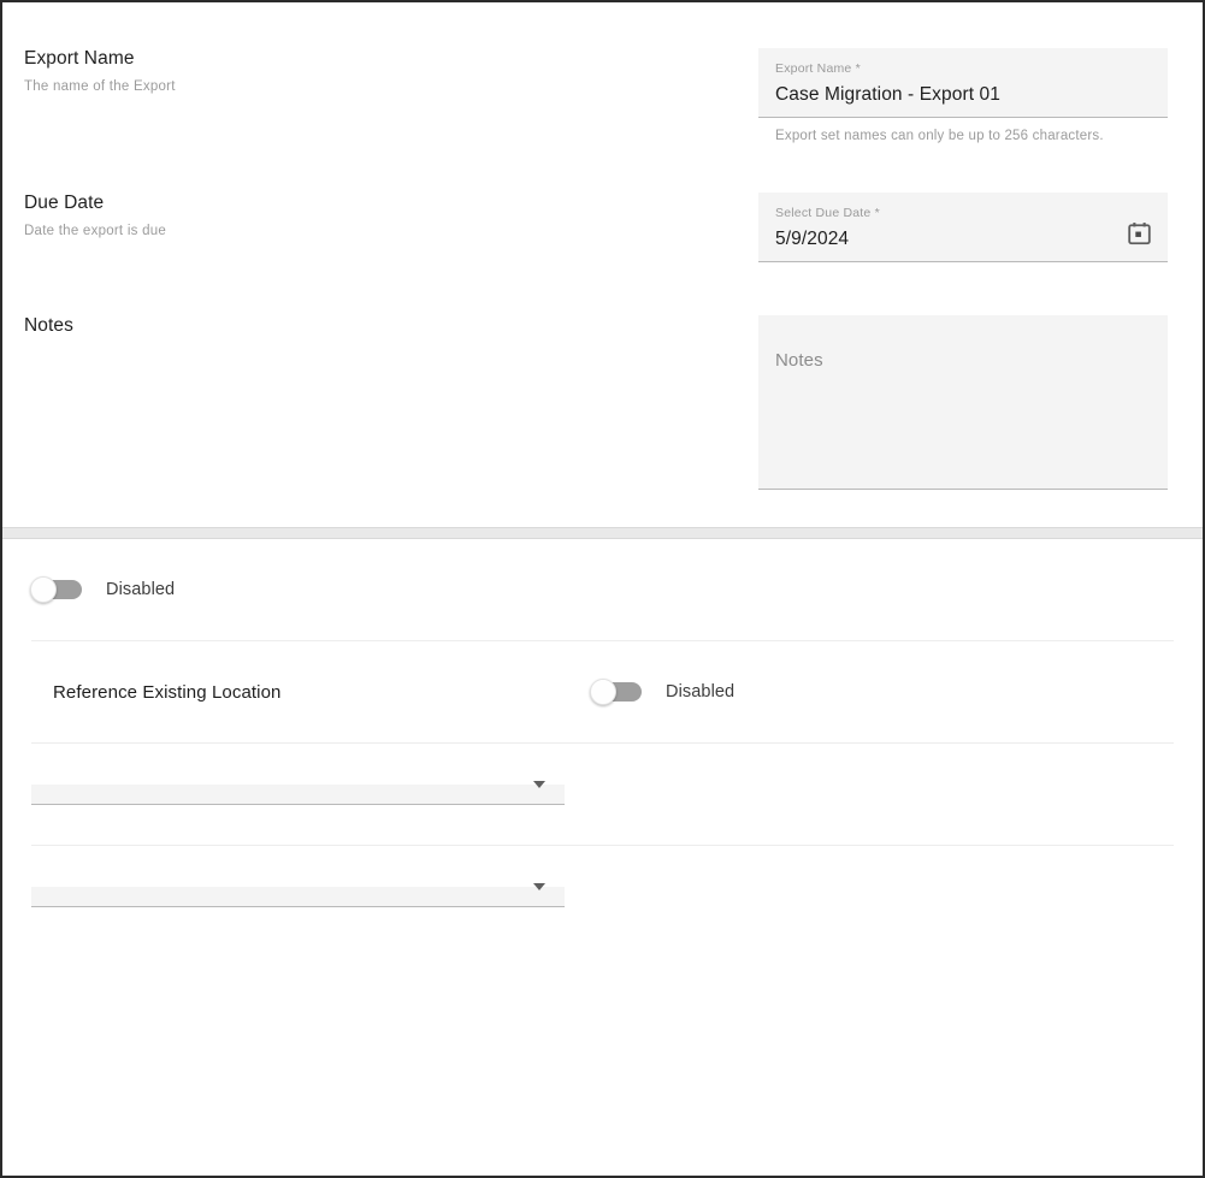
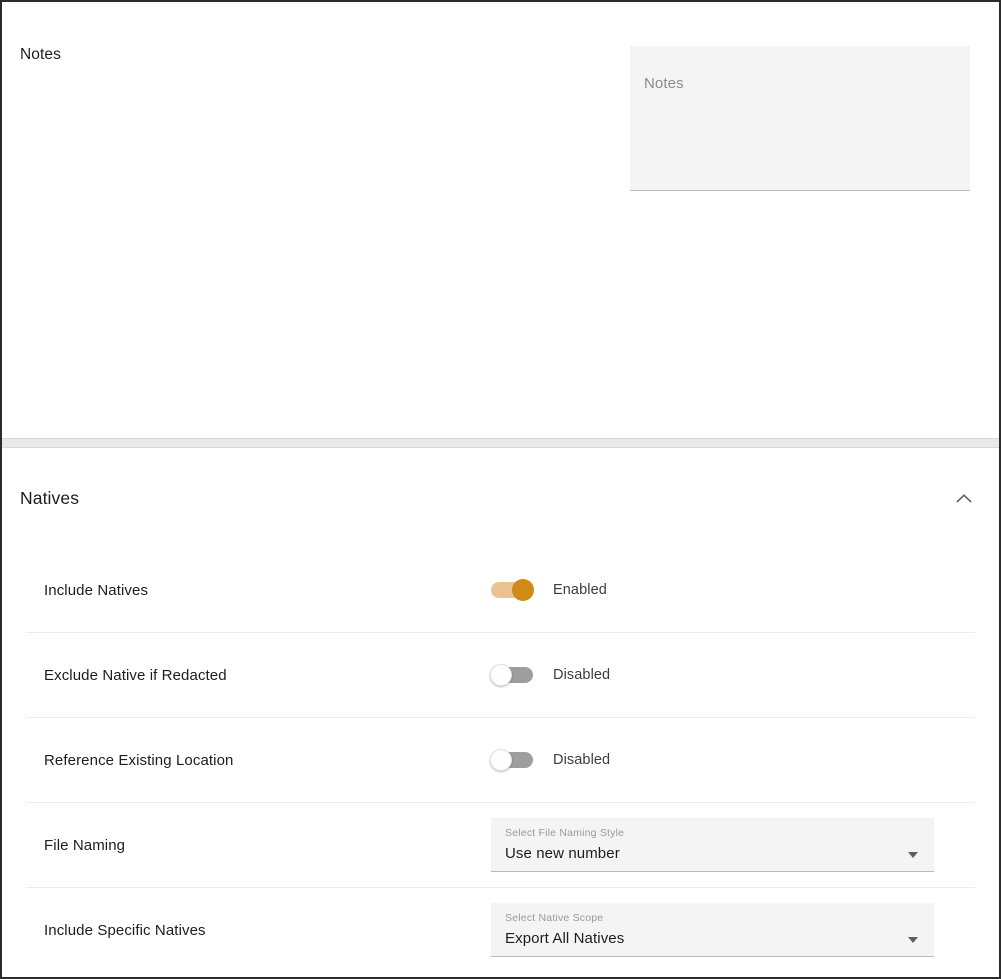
- Export Name
- The name of the Export
- Export Name *
- Case Migration - Export 01
- Export set names can only be up to 256 characters.
- Due Date
- Date the export is due
- Select Due Date *
- 5/9/2024
  Notes
  Notes
+ Natives
+ Include Natives
+ Enabled
+ Exclude Native if Redacted
  Disabled
  Reference Existing Location
  Disabled
+ File Naming
+ Select File Naming Style
+ Use new number
+ Include Specific Natives
+ Select Native Scope
+ Export All Natives
